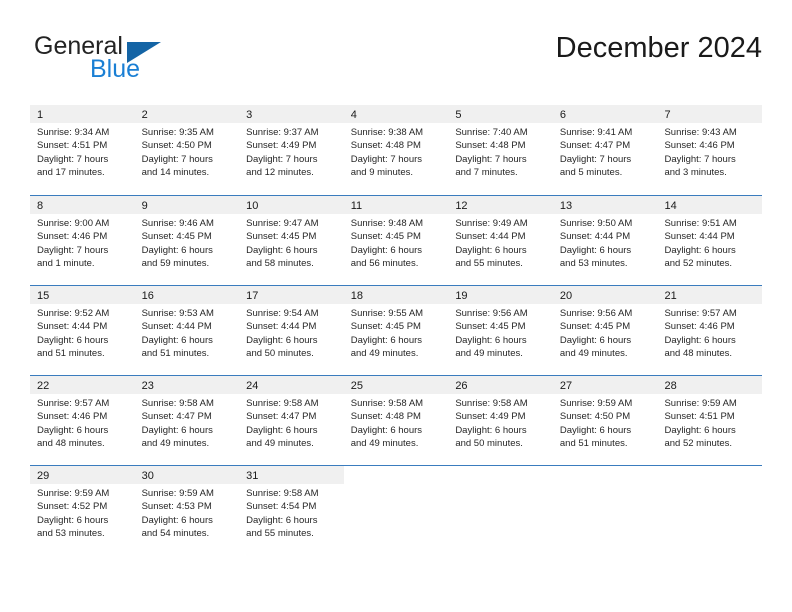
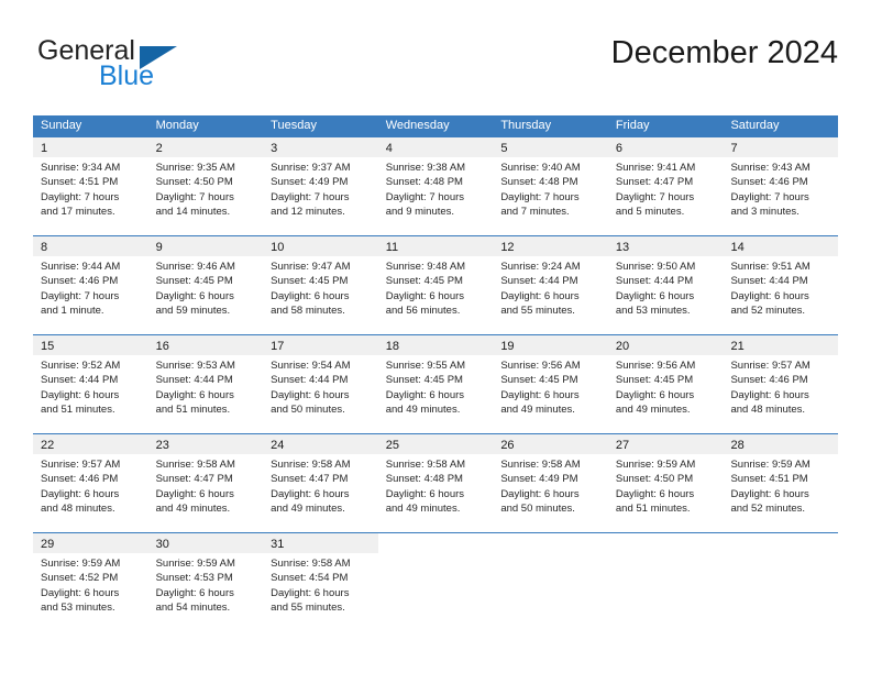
  General
  Blue
  December 2024
+ Sunday
+ Monday
+ Tuesday
+ Wednesday
+ Thursday
+ Friday
+ Saturday
  1
  Sunrise: 9:34 AM
  Sunset: 4:51 PM
  Daylight: 7 hours
  and 17 minutes.
  2
  Sunrise: 9:35 AM
  Sunset: 4:50 PM
  Daylight: 7 hours
  and 14 minutes.
  3
  Sunrise: 9:37 AM
  Sunset: 4:49 PM
  Daylight: 7 hours
  and 12 minutes.
  4
  Sunrise: 9:38 AM
  Sunset: 4:48 PM
  Daylight: 7 hours
  and 9 minutes.
  5
- Sunrise: 7:40 AM
+ Sunrise: 9:40 AM
  Sunset: 4:48 PM
  Daylight: 7 hours
  and 7 minutes.
  6
  Sunrise: 9:41 AM
  Sunset: 4:47 PM
  Daylight: 7 hours
  and 5 minutes.
  7
  Sunrise: 9:43 AM
  Sunset: 4:46 PM
  Daylight: 7 hours
  and 3 minutes.
  8
- Sunrise: 9:00 AM
+ Sunrise: 9:44 AM
  Sunset: 4:46 PM
  Daylight: 7 hours
  and 1 minute.
  9
  Sunrise: 9:46 AM
  Sunset: 4:45 PM
  Daylight: 6 hours
  and 59 minutes.
  10
  Sunrise: 9:47 AM
  Sunset: 4:45 PM
  Daylight: 6 hours
  and 58 minutes.
  11
  Sunrise: 9:48 AM
  Sunset: 4:45 PM
  Daylight: 6 hours
  and 56 minutes.
  12
- Sunrise: 9:49 AM
+ Sunrise: 9:24 AM
  Sunset: 4:44 PM
  Daylight: 6 hours
  and 55 minutes.
  13
  Sunrise: 9:50 AM
  Sunset: 4:44 PM
  Daylight: 6 hours
  and 53 minutes.
  14
  Sunrise: 9:51 AM
  Sunset: 4:44 PM
  Daylight: 6 hours
  and 52 minutes.
  15
  Sunrise: 9:52 AM
  Sunset: 4:44 PM
  Daylight: 6 hours
  and 51 minutes.
  16
  Sunrise: 9:53 AM
  Sunset: 4:44 PM
  Daylight: 6 hours
  and 51 minutes.
  17
  Sunrise: 9:54 AM
  Sunset: 4:44 PM
  Daylight: 6 hours
  and 50 minutes.
  18
  Sunrise: 9:55 AM
  Sunset: 4:45 PM
  Daylight: 6 hours
  and 49 minutes.
  19
  Sunrise: 9:56 AM
  Sunset: 4:45 PM
  Daylight: 6 hours
  and 49 minutes.
  20
  Sunrise: 9:56 AM
  Sunset: 4:45 PM
  Daylight: 6 hours
  and 49 minutes.
  21
  Sunrise: 9:57 AM
  Sunset: 4:46 PM
  Daylight: 6 hours
  and 48 minutes.
  22
  Sunrise: 9:57 AM
  Sunset: 4:46 PM
  Daylight: 6 hours
  and 48 minutes.
  23
  Sunrise: 9:58 AM
  Sunset: 4:47 PM
  Daylight: 6 hours
  and 49 minutes.
  24
  Sunrise: 9:58 AM
  Sunset: 4:47 PM
  Daylight: 6 hours
  and 49 minutes.
  25
  Sunrise: 9:58 AM
  Sunset: 4:48 PM
  Daylight: 6 hours
  and 49 minutes.
  26
  Sunrise: 9:58 AM
  Sunset: 4:49 PM
  Daylight: 6 hours
  and 50 minutes.
  27
  Sunrise: 9:59 AM
  Sunset: 4:50 PM
  Daylight: 6 hours
  and 51 minutes.
  28
  Sunrise: 9:59 AM
  Sunset: 4:51 PM
  Daylight: 6 hours
  and 52 minutes.
  29
  Sunrise: 9:59 AM
  Sunset: 4:52 PM
  Daylight: 6 hours
  and 53 minutes.
  30
  Sunrise: 9:59 AM
  Sunset: 4:53 PM
  Daylight: 6 hours
  and 54 minutes.
  31
  Sunrise: 9:58 AM
  Sunset: 4:54 PM
  Daylight: 6 hours
  and 55 minutes.
